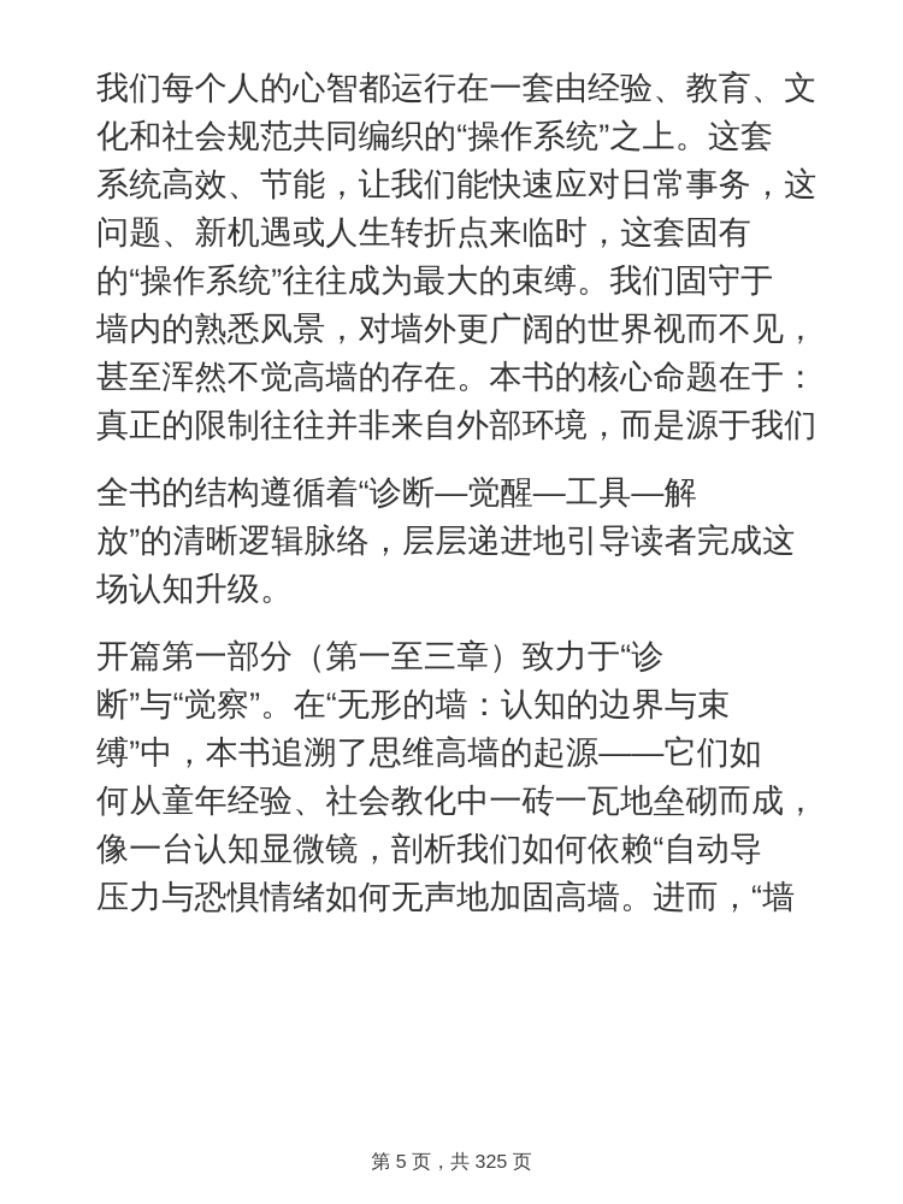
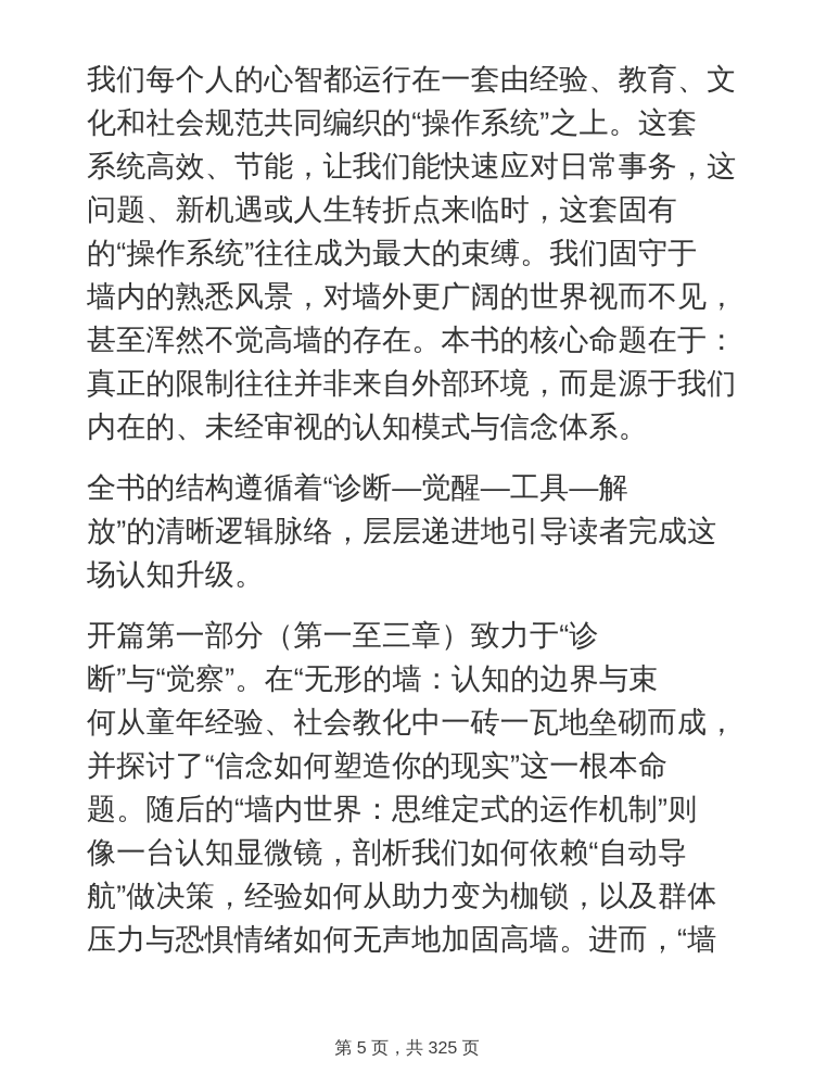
  我们每个人的心智都运行在一套由经验、教育、文
  化和社会规范共同编织的“操作系统”之上。这套
  系统高效、节能，让我们能快速应对日常事务，这
  问题、新机遇或人生转折点来临时，这套固有
  的“操作系统”往往成为最大的束缚。我们固守于
  墙内的熟悉风景，对墙外更广阔的世界视而不见，
  甚至浑然不觉高墙的存在。本书的核心命题在于：
  真正的限制往往并非来自外部环境，而是源于我们
+ 内在的、未经审视的认知模式与信念体系。
  全书的结构遵循着“诊断—觉醒—工具—解
  放”的清晰逻辑脉络，层层递进地引导读者完成这
  场认知升级。
  开篇第一部分（第一至三章）致力于“诊
  断”与“觉察”。在“无形的墙：认知的边界与束
- 缚”中，本书追溯了思维高墙的起源——它们如
  何从童年经验、社会教化中一砖一瓦地垒砌而成，
+ 并探讨了“信念如何塑造你的现实”这一根本命
+ 题。随后的“墙内世界：思维定式的运作机制”则
  像一台认知显微镜，剖析我们如何依赖“自动导
+ 航”做决策，经验如何从助力变为枷锁，以及群体
  压力与恐惧情绪如何无声地加固高墙。进而，“墙
  第 5 页，共 325 页
